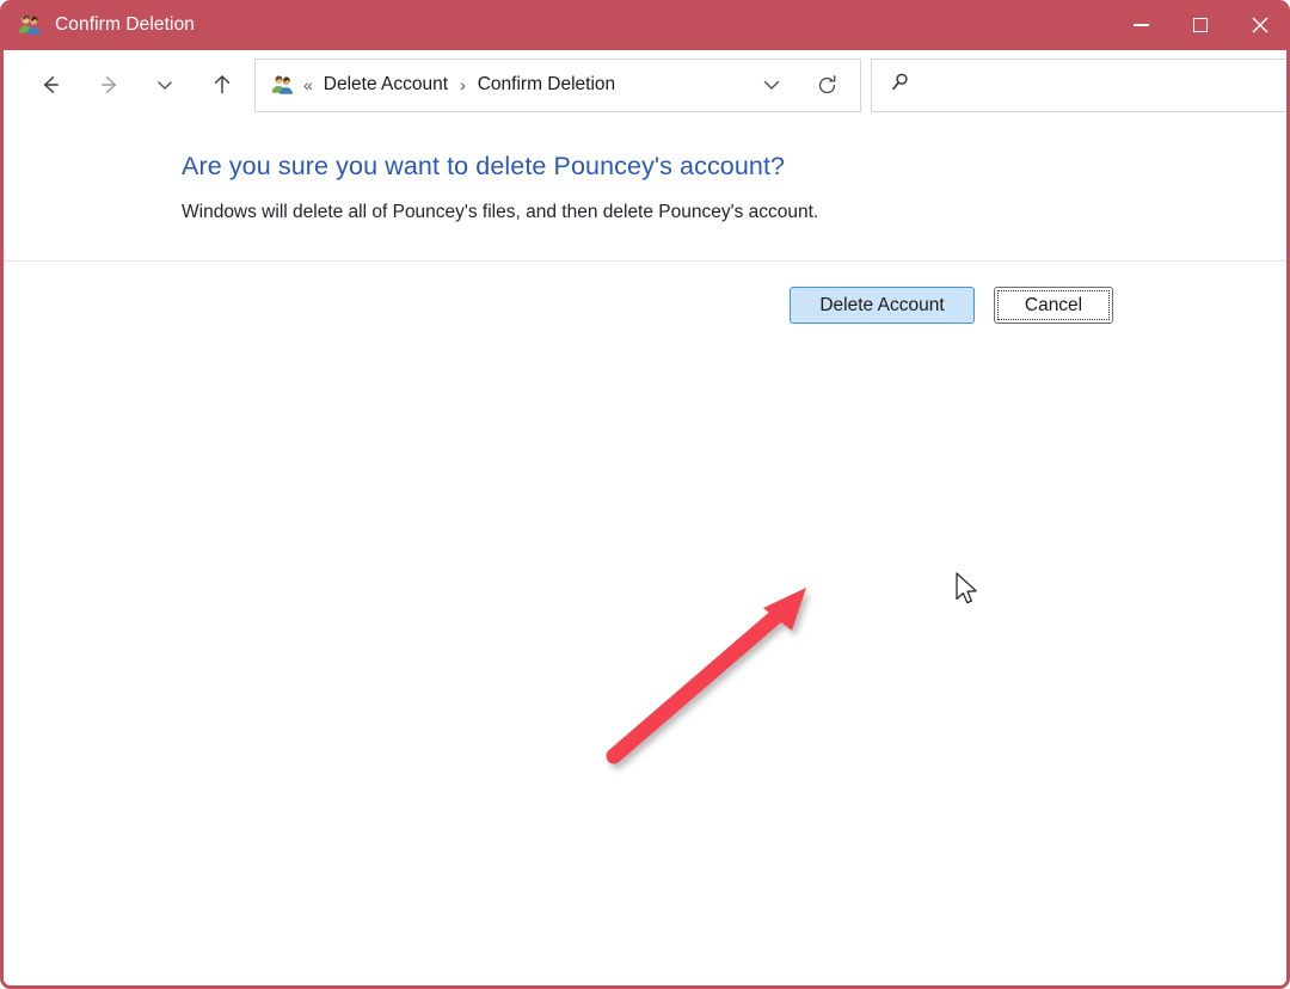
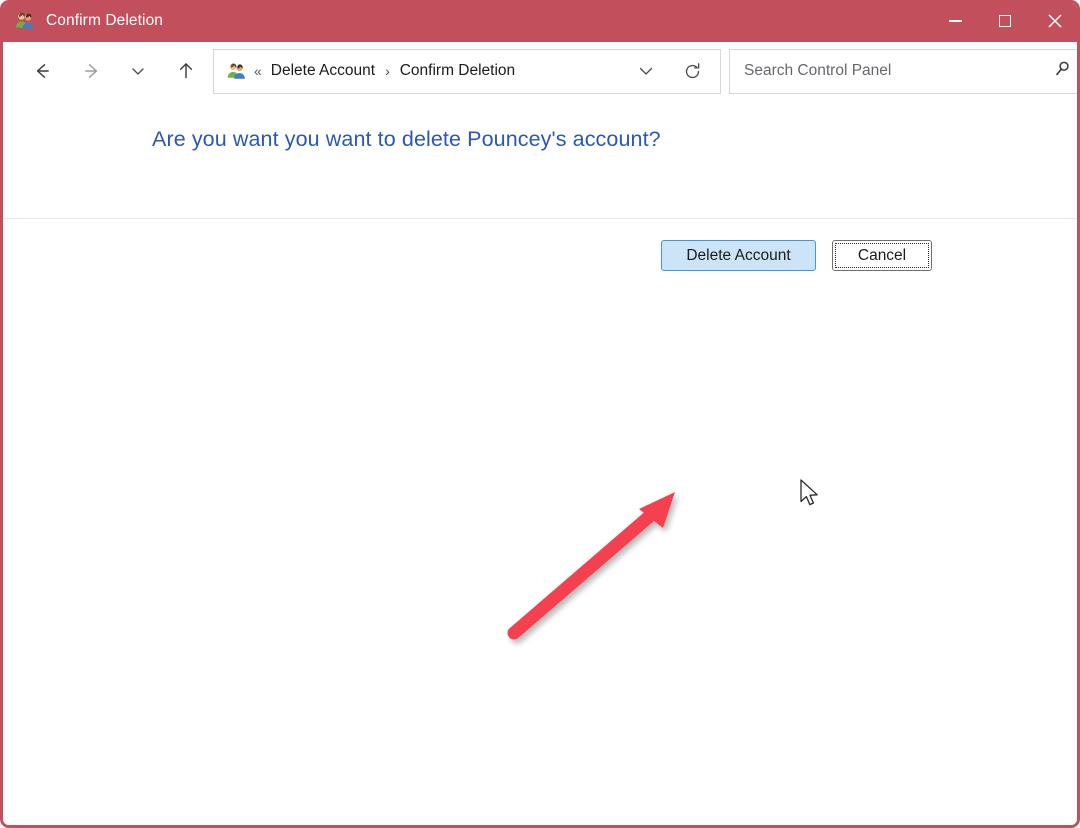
  Confirm Deletion
  «
  Delete Account
  ›
  Confirm Deletion
+ Search Control Panel
- Are you sure you want to delete Pouncey's account?
+ Are you want you want to delete Pouncey's account?
- Windows will delete all of Pouncey's files, and then delete Pouncey's account.
  Delete Account
  Cancel
